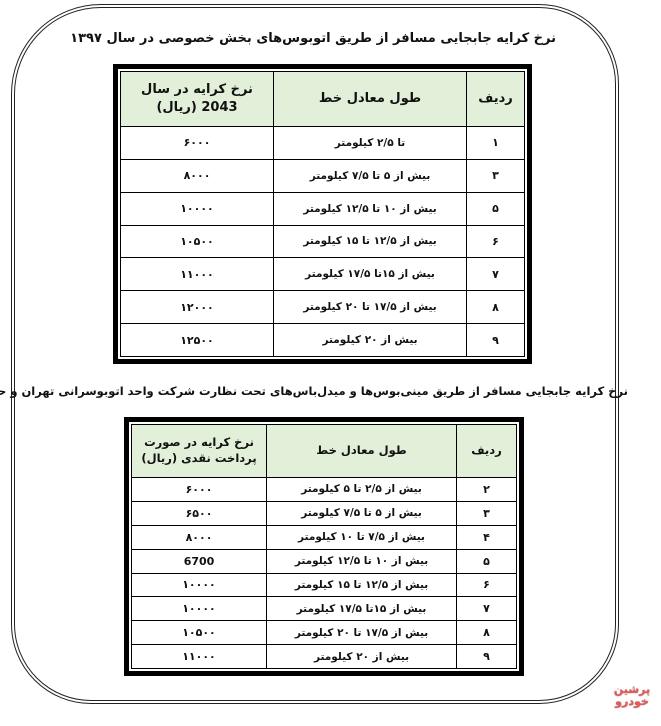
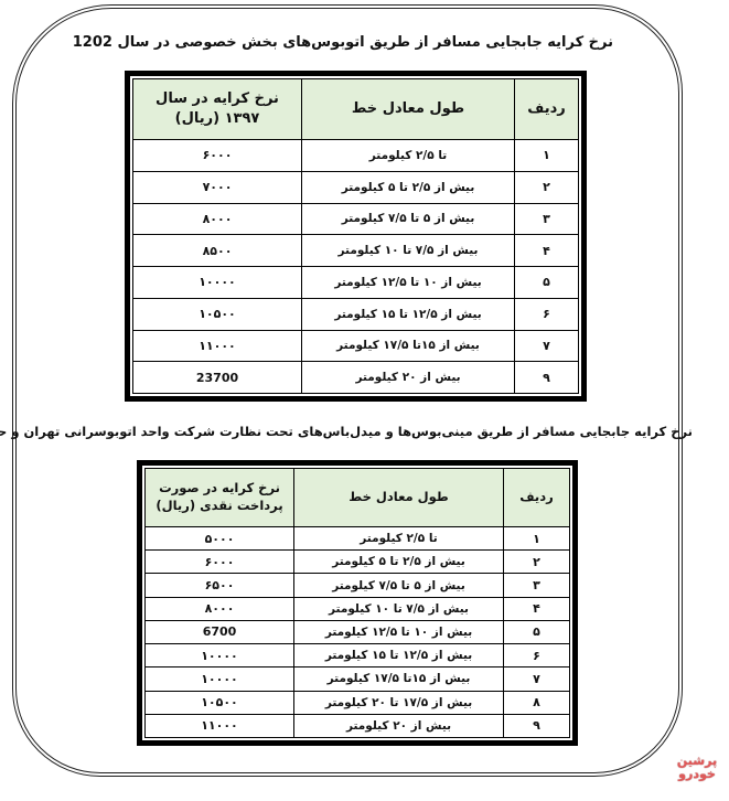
- نرخ کرایه جابجایی مسافر از طریق اتوبوس‌های بخش خصوصی در سال ۱۳۹۷
+ نرخ کرایه جابجایی مسافر از طریق اتوبوس‌های بخش خصوصی در سال 1202
- ردیف	طول معادل خط	نرخ کرایه در سال 2043 (ریال)
+ ردیف	طول معادل خط	نرخ کرایه در سال ۱۳۹۷ (ریال)
  ۱	تا ۲/۵ کیلومتر	۶۰۰۰
+ ۲	بیش از ۲/۵ تا ۵ کیلومتر	۷۰۰۰
  ۳	بیش از ۵ تا ۷/۵ کیلومتر	۸۰۰۰
+ ۴	بیش از ۷/۵ تا ۱۰ کیلومتر	۸۵۰۰
  ۵	بیش از ۱۰ تا ۱۲/۵ کیلومتر	۱۰۰۰۰
  ۶	بیش از ۱۲/۵ تا ۱۵ کیلومتر	۱۰۵۰۰
  ۷	بیش از ۱۵تا ۱۷/۵ کیلومتر	۱۱۰۰۰
- ۸	بیش از ۱۷/۵ تا ۲۰ کیلومتر	۱۲۰۰۰
- ۹	بیش از ۲۰ کیلومتر	۱۲۵۰۰
+ ۹	بیش از ۲۰ کیلومتر	23700
  نرخ کرایه جابجایی مسافر از طریق مینی‌بوس‌ها و میدل‌باس‌های تحت نظارت شرکت واحد اتوبوسرانی تهران و ح
  ردیف	طول معادل خط	نرخ کرایه در صورت پرداخت نقدی (ریال)
+ ۱	تا ۲/۵ کیلومتر	۵۰۰۰
  ۲	بیش از ۲/۵ تا ۵ کیلومتر	۶۰۰۰
  ۳	بیش از ۵ تا ۷/۵ کیلومتر	۶۵۰۰
  ۴	بیش از ۷/۵ تا ۱۰ کیلومتر	۸۰۰۰
  ۵	بیش از ۱۰ تا ۱۲/۵ کیلومتر	6700
  ۶	بیش از ۱۲/۵ تا ۱۵ کیلومتر	۱۰۰۰۰
  ۷	بیش از ۱۵تا ۱۷/۵ کیلومتر	۱۰۰۰۰
  ۸	بیش از ۱۷/۵ تا ۲۰ کیلومتر	۱۰۵۰۰
  ۹	بیش از ۲۰ کیلومتر	۱۱۰۰۰
  پرشین
  خودرو
